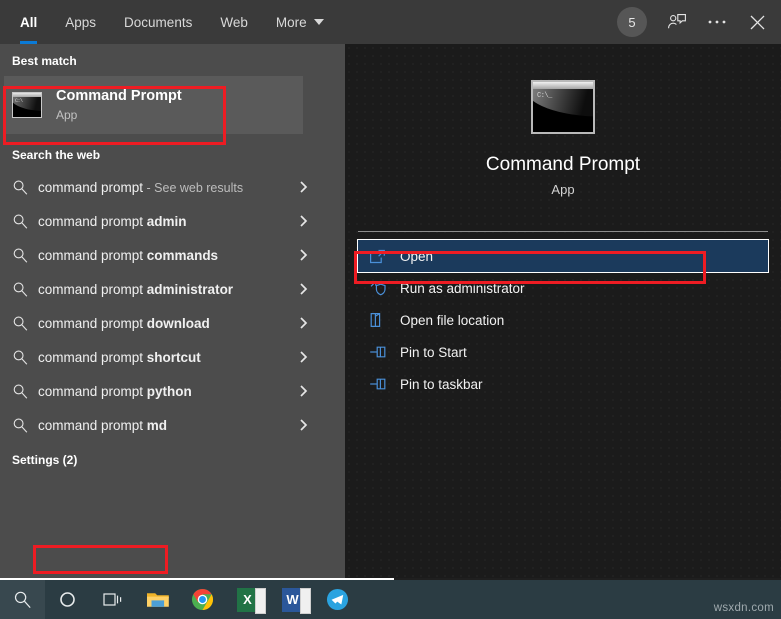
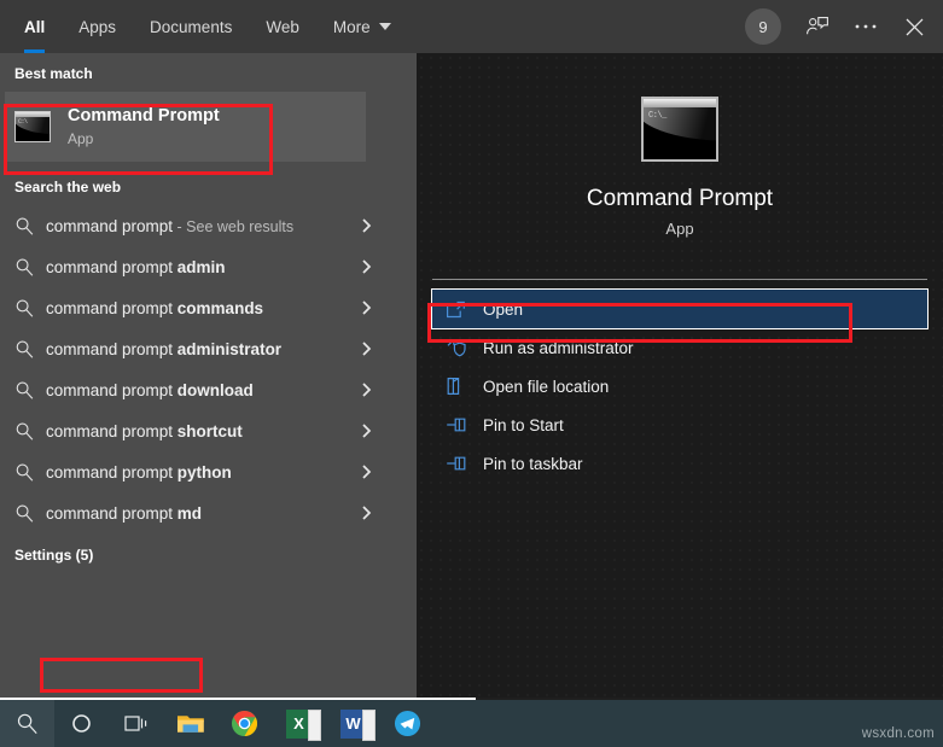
  All
  Apps
  Documents
  Web
  More
- 5
+ 9
  Best match
  Command Prompt
  App
  Search the web
  command prompt - See web results
  command prompt admin
  command prompt commands
  command prompt administrator
  command prompt download
  command prompt shortcut
  command prompt python
  command prompt md
- Settings (2)
+ Settings (5)
  C:\_
  Command Prompt
  App
  Open
  Run as administrator
  Open file location
  Pin to Start
  Pin to taskbar
  X
  W
  wsxdn.com
